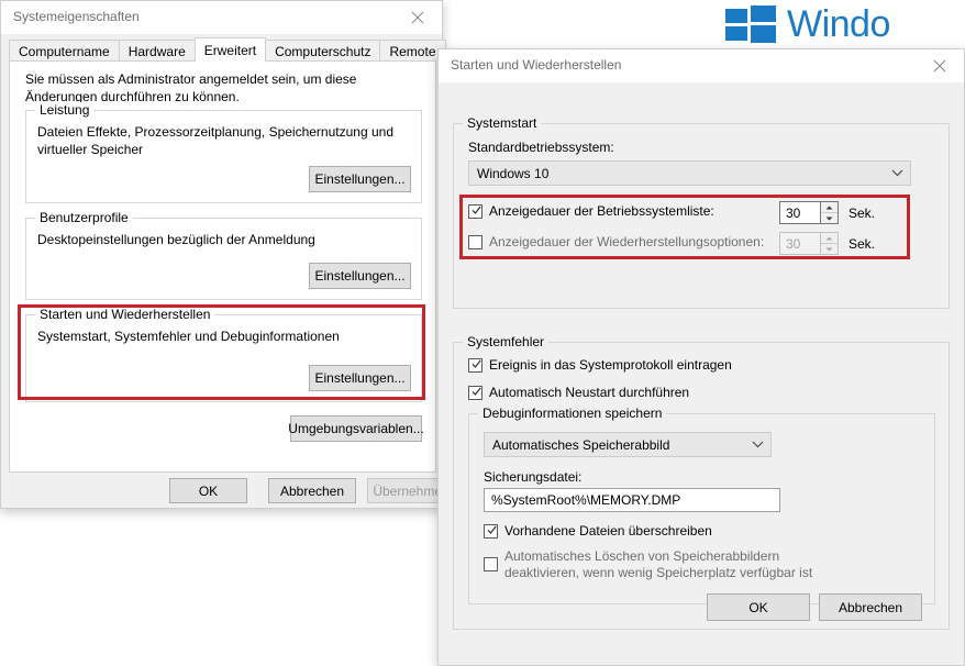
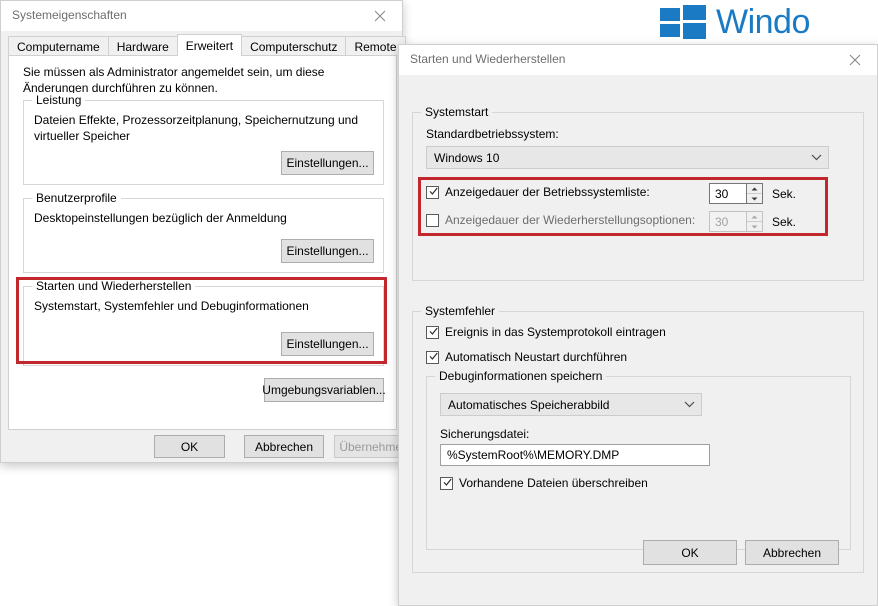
  Windo
  Systemeigenschaften
  Computername
  Hardware
  Erweitert
  Computerschutz
  Remote
  Sie müssen als Administrator angemeldet sein, um diese Änderungen durchführen zu können.
  Leistung
  Dateien Effekte, Prozessorzeitplanung, Speichernutzung und virtueller Speicher
  Einstellungen...
  Benutzerprofile
  Desktopeinstellungen bezüglich der Anmeldung
  Einstellungen...
  Starten und Wiederherstellen
  Systemstart, Systemfehler und Debuginformationen
  Einstellungen...
  Umgebungsvariablen...
  OK
  Abbrechen
  Übernehm
  Starten und Wiederherstellen
  Systemstart
  Standardbetriebssystem:
  Windows 10
  Anzeigedauer der Betriebssystemliste:
  30
  Sek.
  Anzeigedauer der Wiederherstellungsoptionen:
  30
  Sek.
  Systemfehler
  Ereignis in das Systemprotokoll eintragen
  Automatisch Neustart durchführen
  Debuginformationen speichern
  Automatisches Speicherabbild
  Sicherungsdatei:
  %SystemRoot%\MEMORY.DMP
  Vorhandene Dateien überschreiben
- Automatisches Löschen von Speicherabbildern deaktivieren, wenn wenig Speicherplatz verfügbar ist
  OK
  Abbrechen
